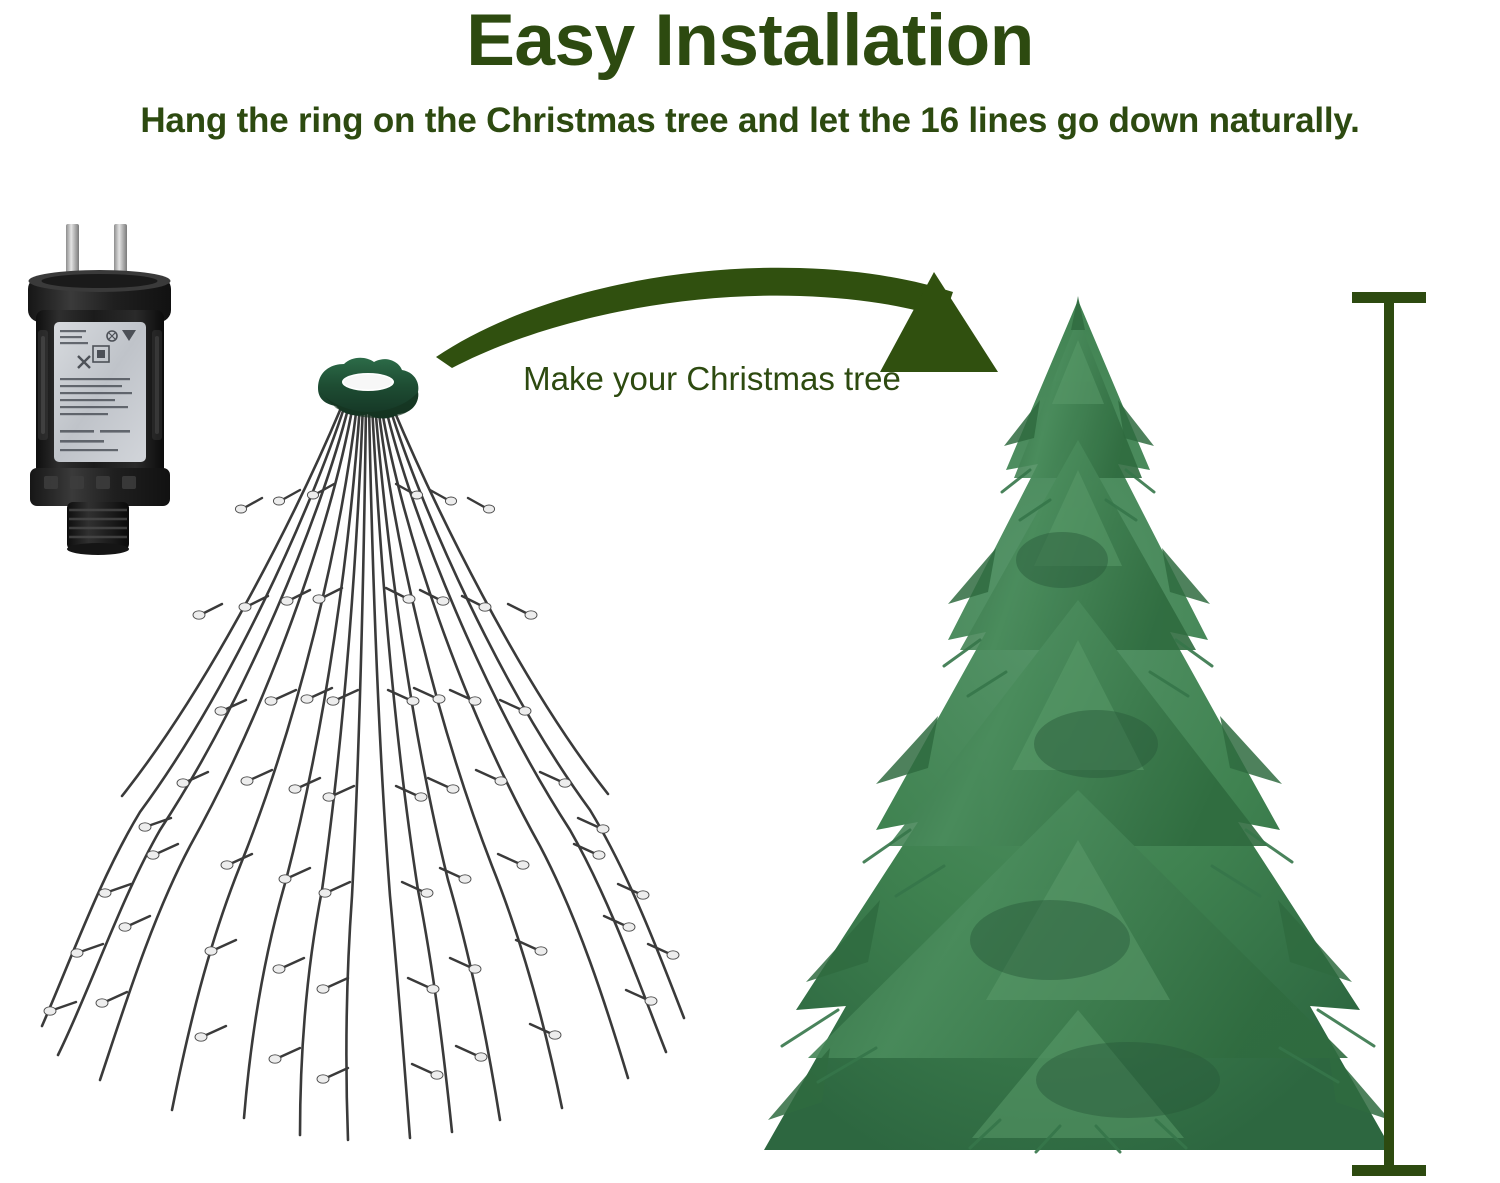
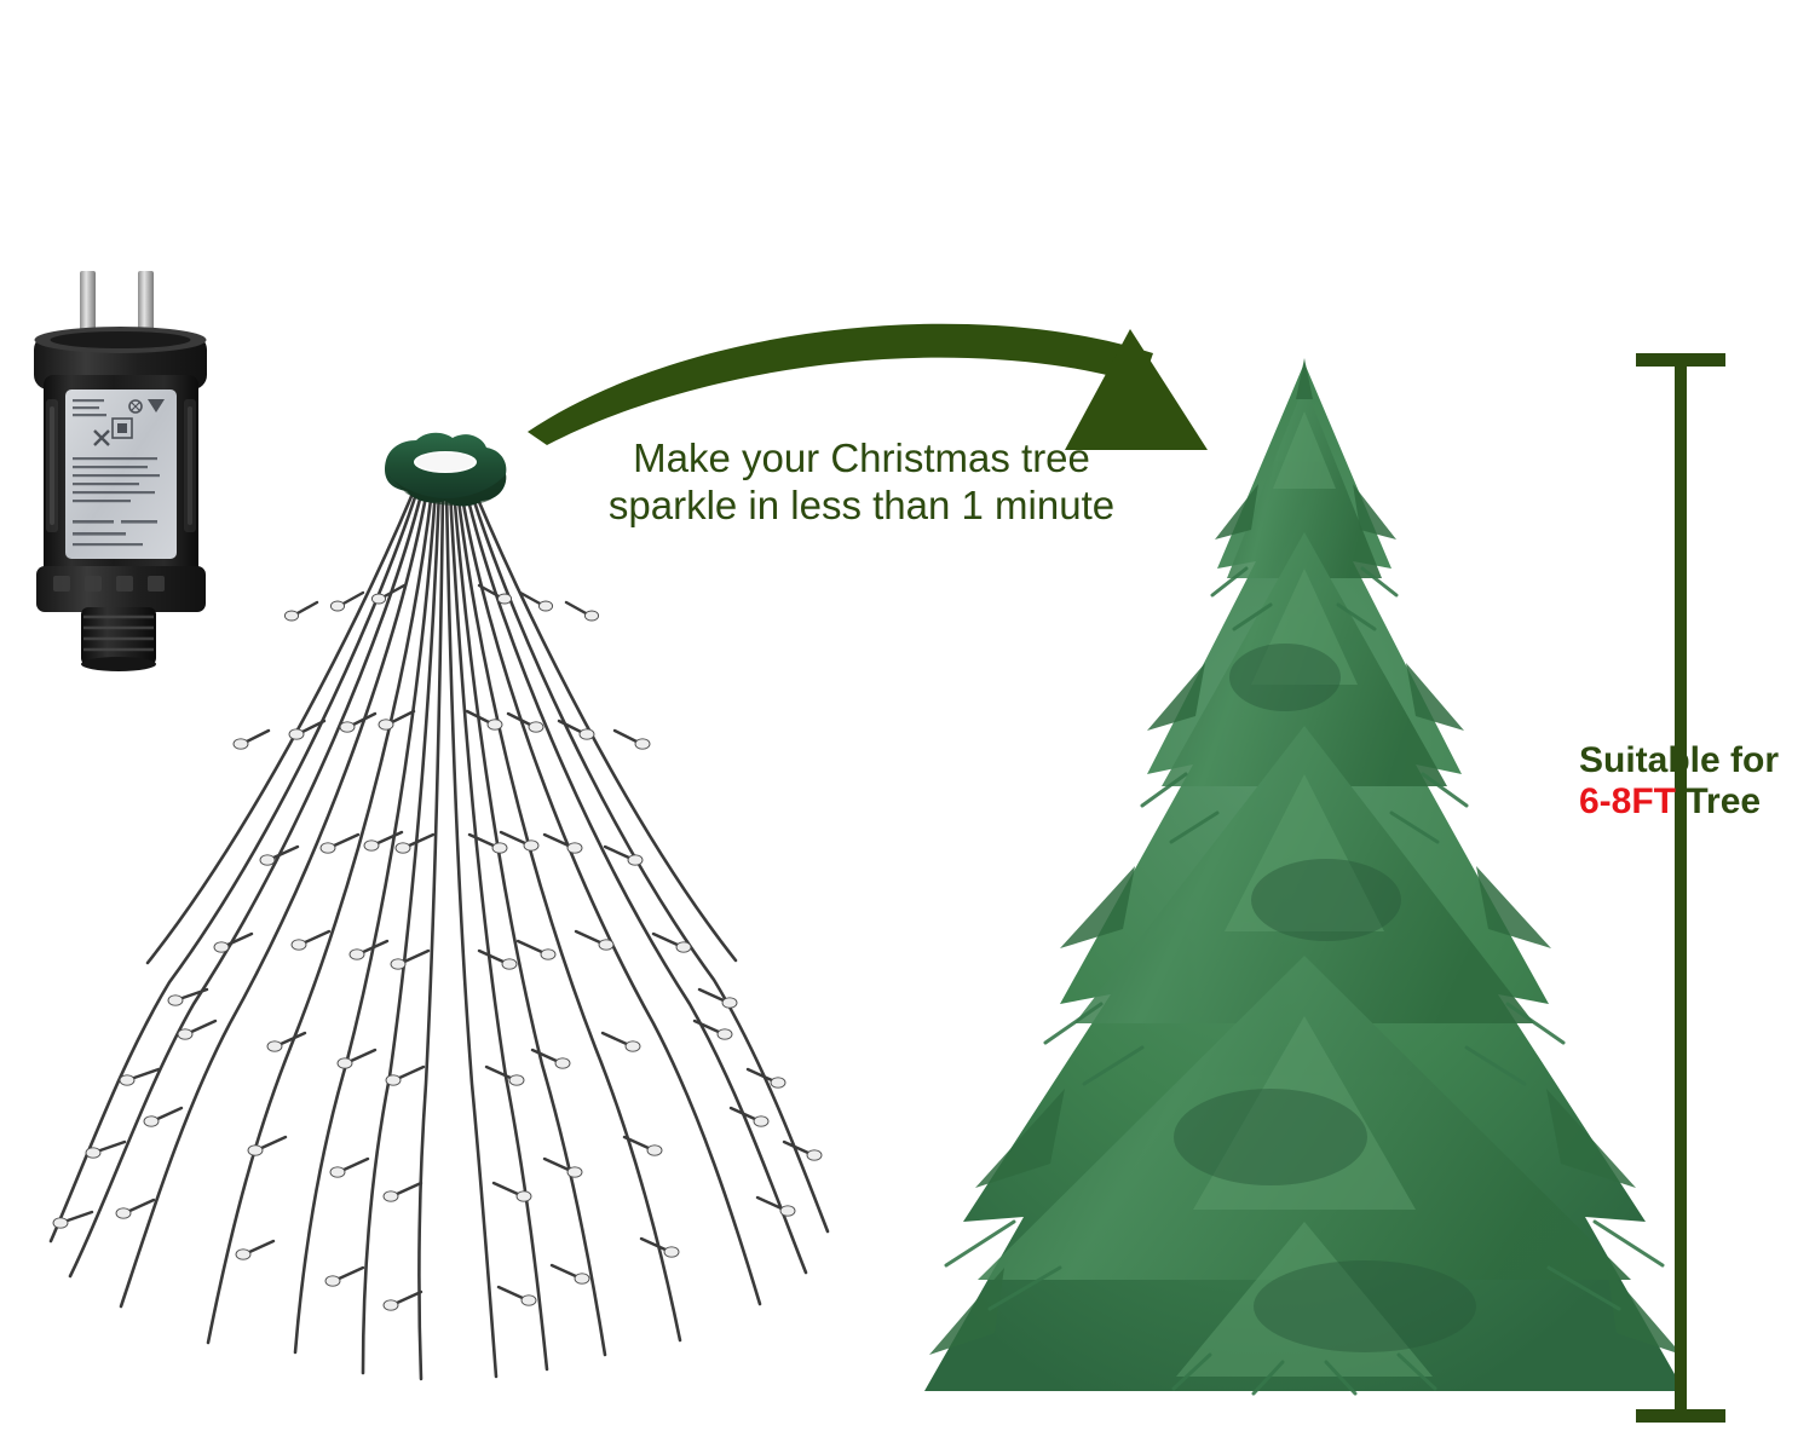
- Easy Installation
- Hang the ring on the Christmas tree and let the 16 lines go down naturally.
  Make your Christmas tree
+ sparkle in less than 1 minute
+ Suitable for
+ 6-8FT Tree
